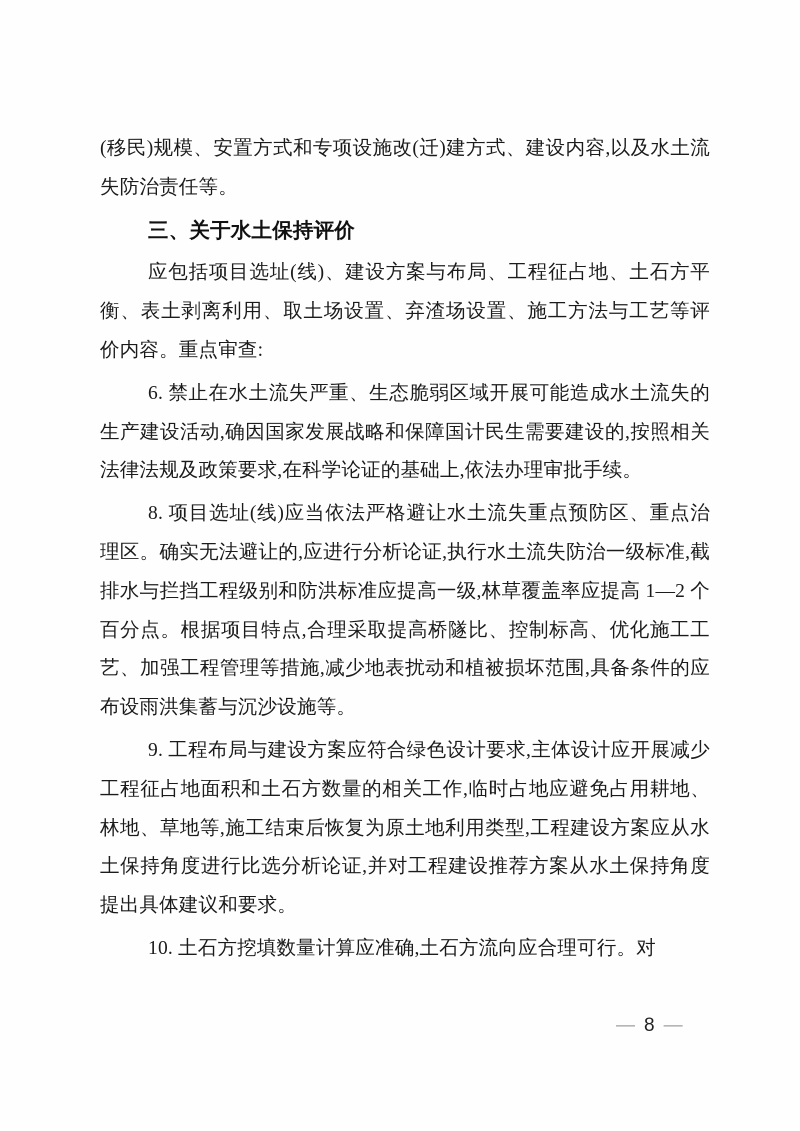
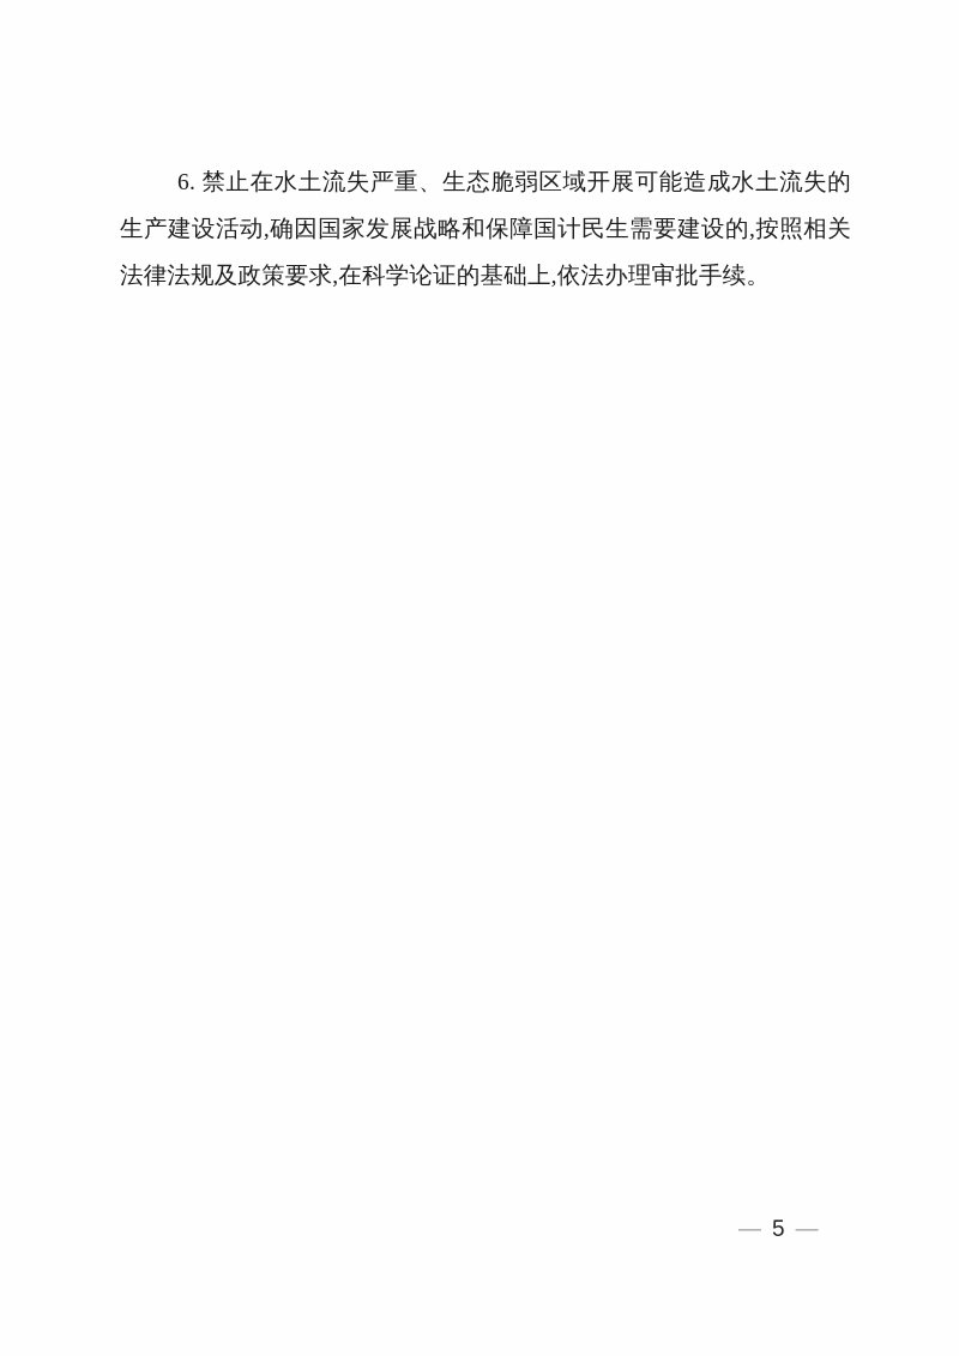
- (移民)规模、安置方式和专项设施改(迁)建方式、建设内容,以及水土流失防治责任等。
- 三、关于水土保持评价
- 应包括项目选址(线)、建设方案与布局、工程征占地、土石方平衡、表土剥离利用、取土场设置、弃渣场设置、施工方法与工艺等评价内容。重点审查:
  6. 禁止在水土流失严重、生态脆弱区域开展可能造成水土流失的生产建设活动,确因国家发展战略和保障国计民生需要建设的,按照相关法律法规及政策要求,在科学论证的基础上,依法办理审批手续。
- 8. 项目选址(线)应当依法严格避让水土流失重点预防区、重点治理区。确实无法避让的,应进行分析论证,执行水土流失防治一级标准,截排水与拦挡工程级别和防洪标准应提高一级,林草覆盖率应提高 1—2 个百分点。根据项目特点,合理采取提高桥隧比、控制标高、优化施工工艺、加强工程管理等措施,减少地表扰动和植被损坏范围,具备条件的应布设雨洪集蓄与沉沙设施等。
- 9. 工程布局与建设方案应符合绿色设计要求,主体设计应开展减少工程征占地面积和土石方数量的相关工作,临时占地应避免占用耕地、林地、草地等,施工结束后恢复为原土地利用类型,工程建设方案应从水土保持角度进行比选分析论证,并对工程建设推荐方案从水土保持角度提出具体建议和要求。
- 10. 土石方挖填数量计算应准确,土石方流向应合理可行。对
  —
- 8
+ 5
  —
